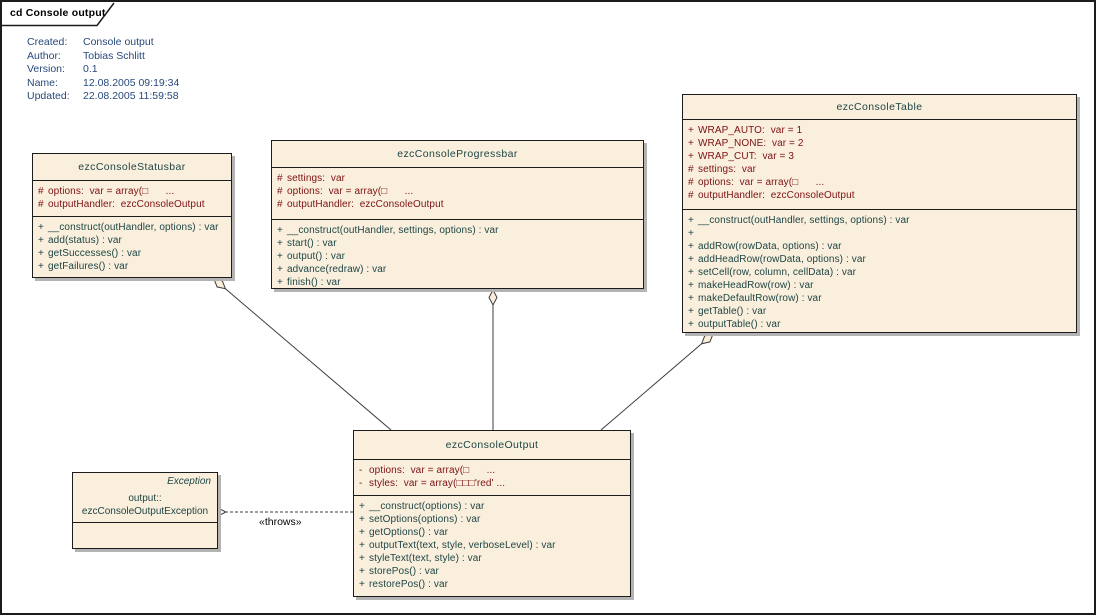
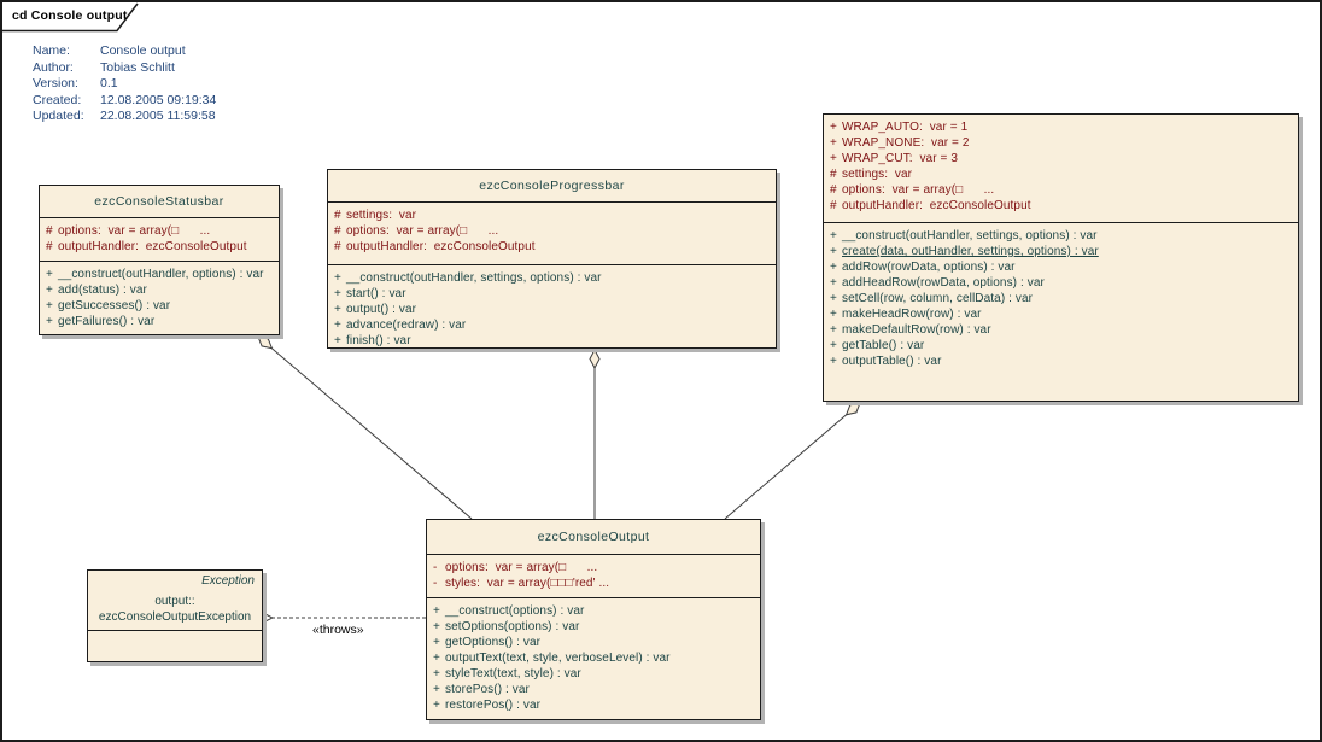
  cd Console output
- Created: Console output
+ Name: Console output
  Author: Tobias Schlitt
  Version: 0.1
- Name: 12.08.2005 09:19:34
+ Created: 12.08.2005 09:19:34
  Updated: 22.08.2005 11:59:58
  ezcConsoleStatusbar
  #
  options: var = array(□ ...
  #
  outputHandler: ezcConsoleOutput
  +
  __construct(outHandler, options) : var
  +
  add(status) : var
  +
  getSuccesses() : var
  +
  getFailures() : var
  ezcConsoleProgressbar
  #
  settings: var
  #
  options: var = array(□ ...
  #
  outputHandler: ezcConsoleOutput
  +
  __construct(outHandler, settings, options) : var
  +
  start() : var
  +
  output() : var
  +
  advance(redraw) : var
  +
  finish() : var
- ezcConsoleTable
  +
  WRAP_AUTO: var = 1
  +
  WRAP_NONE: var = 2
  +
  WRAP_CUT: var = 3
  #
  settings: var
  #
  options: var = array(□ ...
  #
  outputHandler: ezcConsoleOutput
  +
  __construct(outHandler, settings, options) : var
  +
+ create(data, outHandler, settings, options) : var
  +
  addRow(rowData, options) : var
  +
  addHeadRow(rowData, options) : var
  +
  setCell(row, column, cellData) : var
  +
  makeHeadRow(row) : var
  +
  makeDefaultRow(row) : var
  +
  getTable() : var
  +
  outputTable() : var
  ezcConsoleOutput
  -
  options: var = array(□ ...
  -
  styles: var = array(□□□'red' ...
  +
  __construct(options) : var
  +
  setOptions(options) : var
  +
  getOptions() : var
  +
  outputText(text, style, verboseLevel) : var
  +
  styleText(text, style) : var
  +
  storePos() : var
  +
  restorePos() : var
  Exception
  output::
  ezcConsoleOutputException
  «throws»
